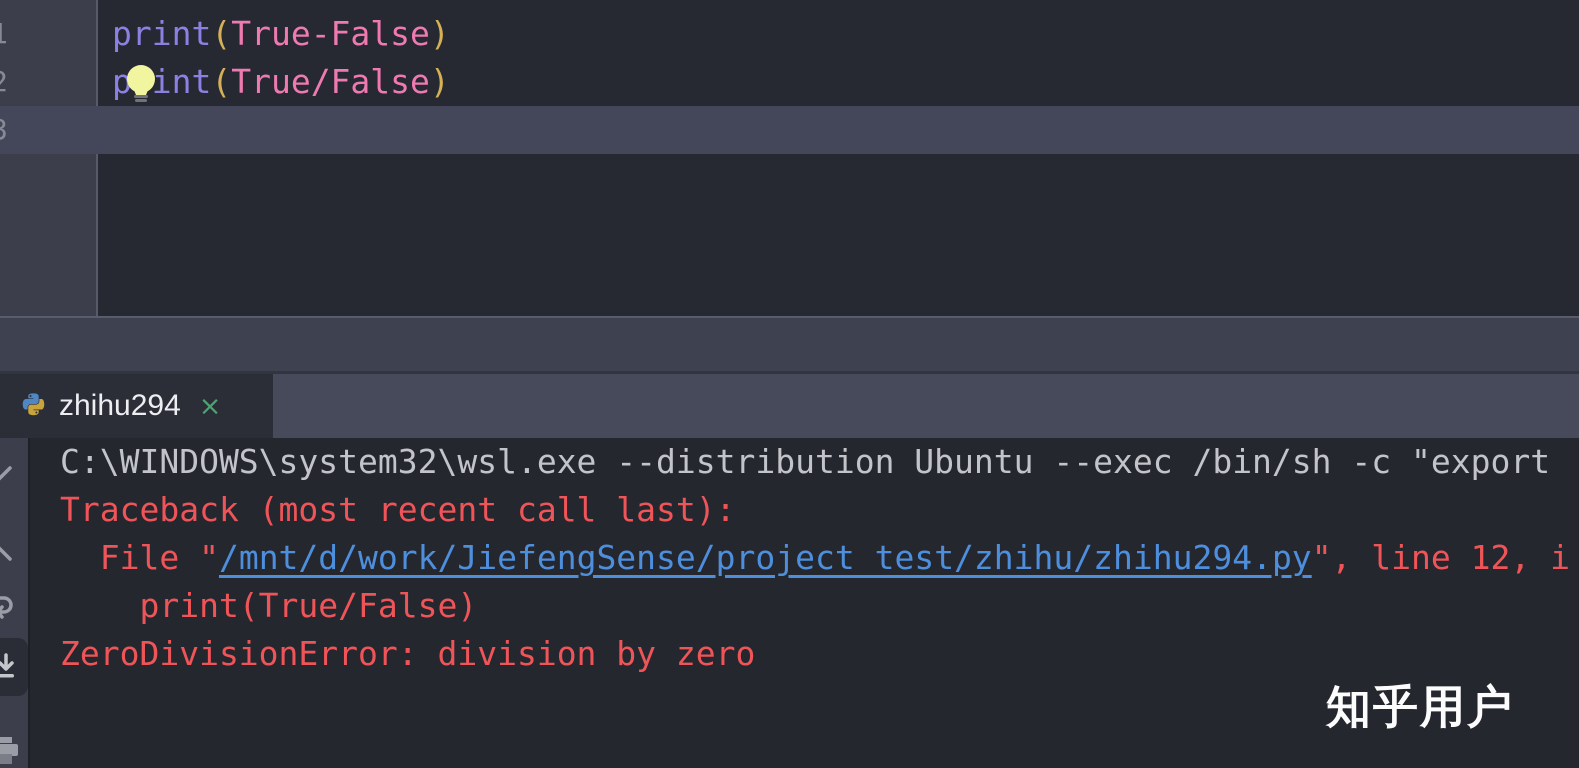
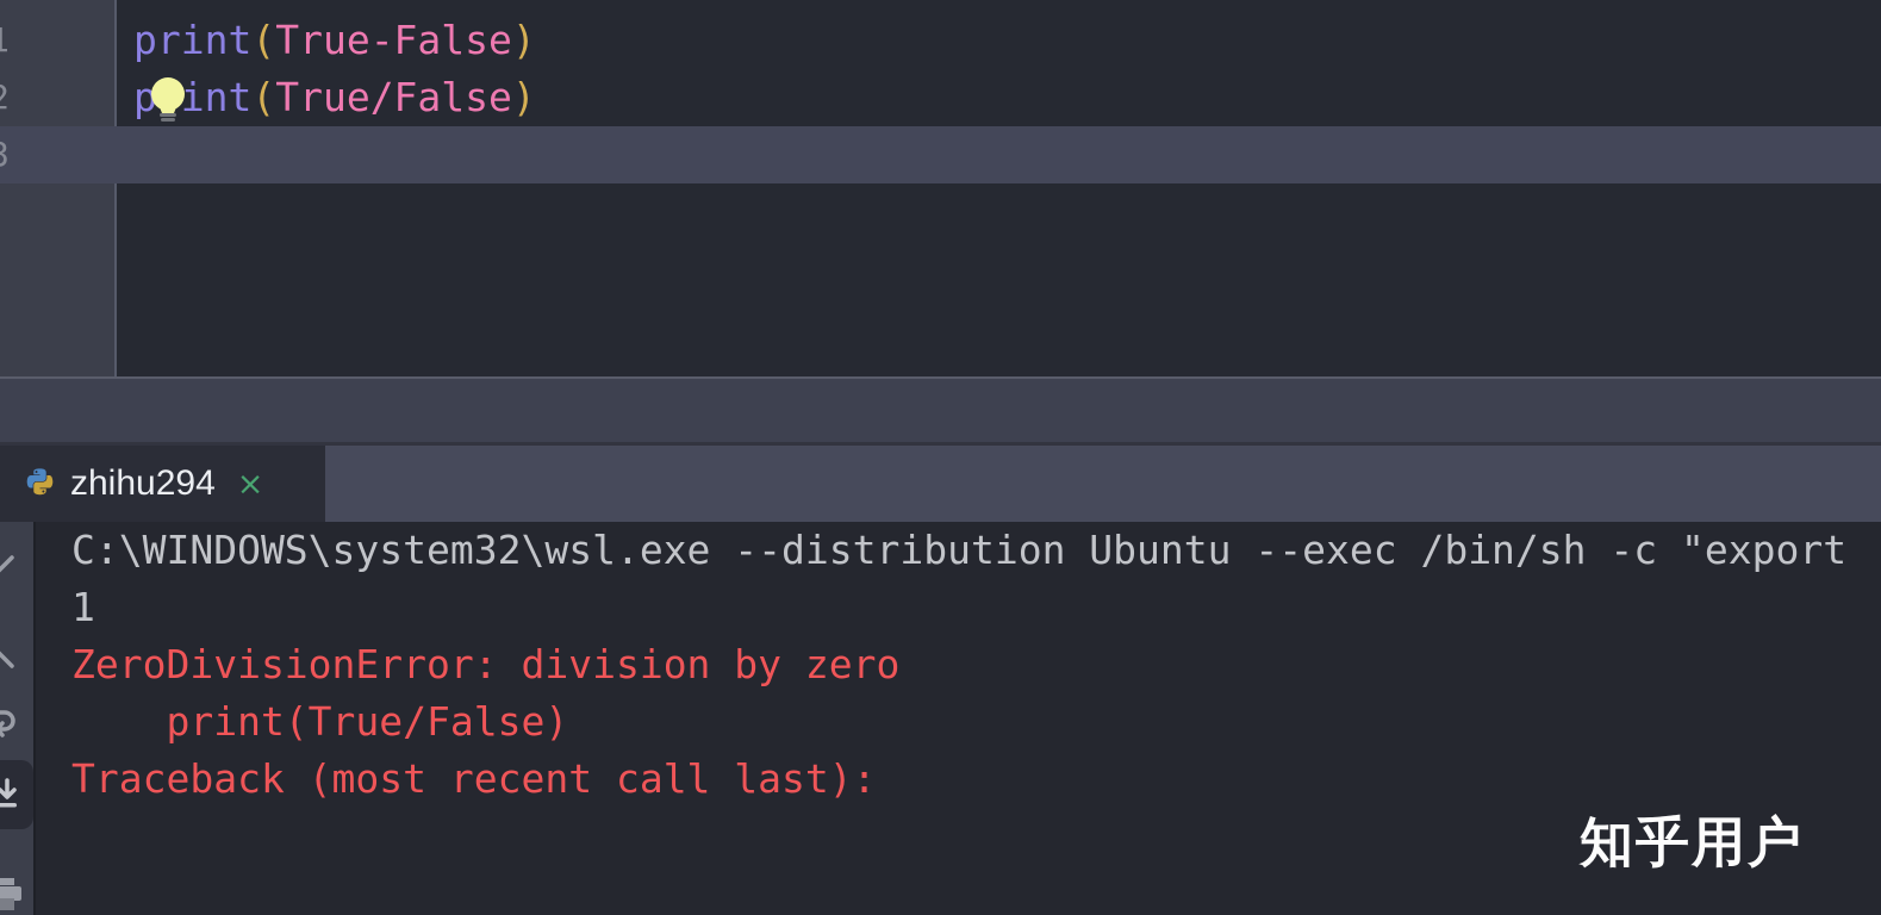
  print(True-False)
  pint(True/False)
  zhihu294
  ×
  C:\WINDOWS\system32\wsl.exe --distribution Ubuntu --exec /bin/sh -c "export
+ 1
- Traceback (most recent call last):
+ ZeroDivisionError: division by zero
- File "/mnt/d/work/JiefengSense/project_test/zhihu/zhihu294.py", line 12, i
  print(True/False)
- ZeroDivisionError: division by zero
+ Traceback (most recent call last):
  知乎用户
